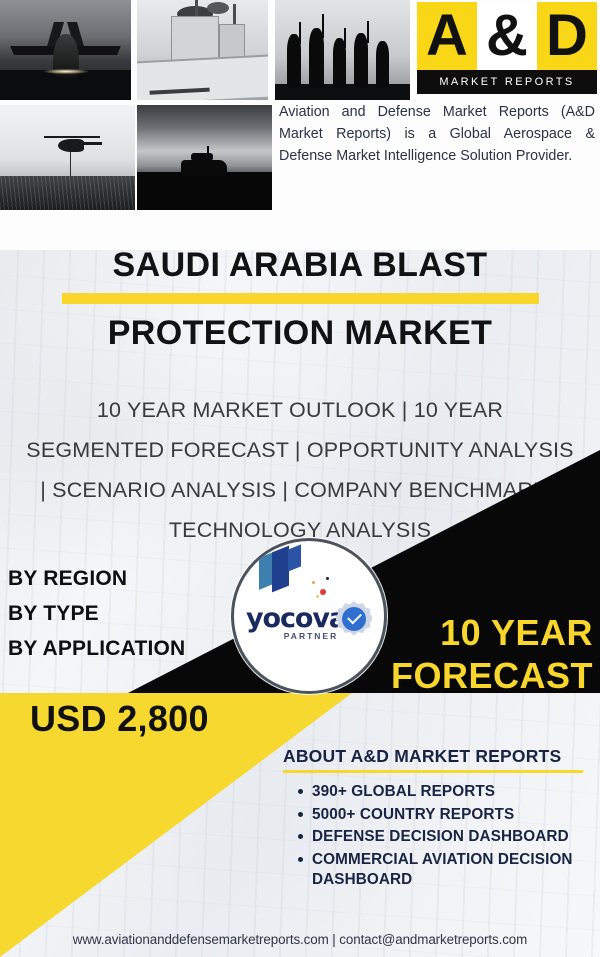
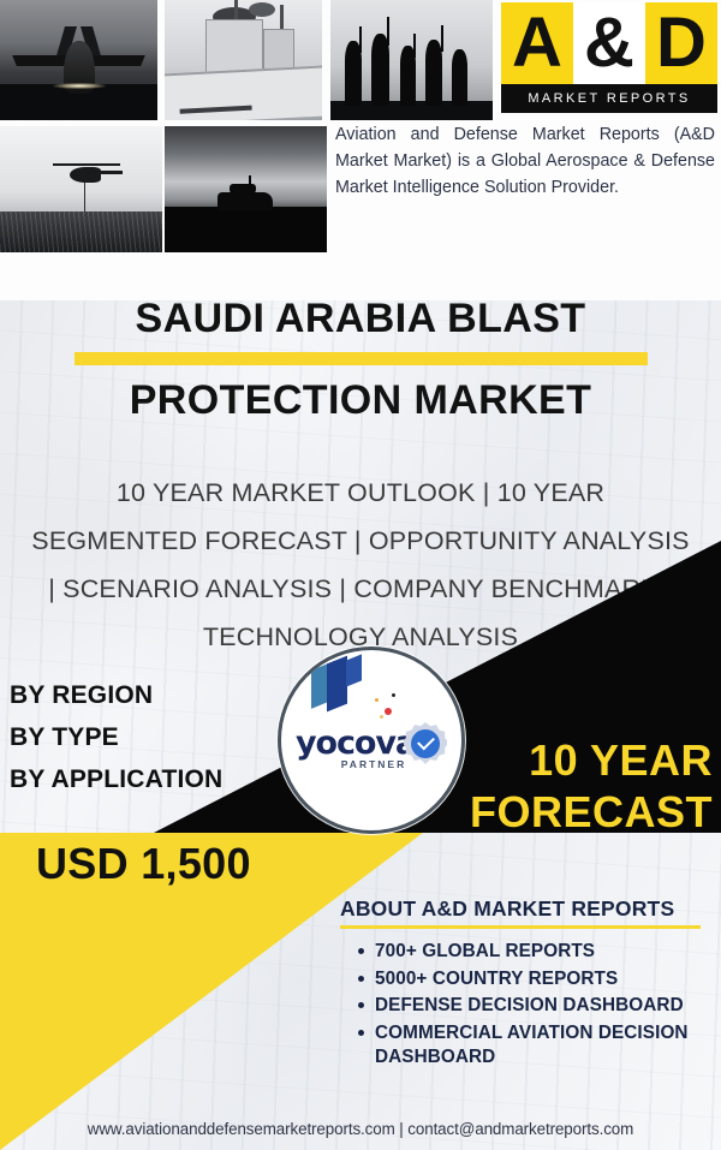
  A
  &
  D
  MARKET REPORTS
- Aviation and Defense Market Reports (A&D Market Reports) is a Global Aerospace & Defense Market Intelligence Solution Provider.
+ Aviation and Defense Market Reports (A&D Market Market) is a Global Aerospace & Defense Market Intelligence Solution Provider.
  SAUDI ARABIA BLAST
  PROTECTION MARKET
  10 YEAR MARKET OUTLOOK | 10 YEAR SEGMENTED FORECAST | OPPORTUNITY ANALYSIS | SCENARIO ANALYSIS | COMPANY BENCHMA TECHNOLOGY ANALYSIS
  10 YEAR
  FORECAST
  BY REGION
  BY TYPE
  BY APPLICATION
  yocov
  PARTNER
- USD 2,800
+ USD 1,500
  ABOUT A&D MARKET REPORTS
- 390+ GLOBAL REPORTS
+ 700+ GLOBAL REPORTS
  5000+ COUNTRY REPORTS
  DEFENSE DECISION DASHBOARD
  COMMERCIAL AVIATION DECISION DASHBOARD
  www.aviationanddefensemarketreports.com | contact@andmarketreports.com
